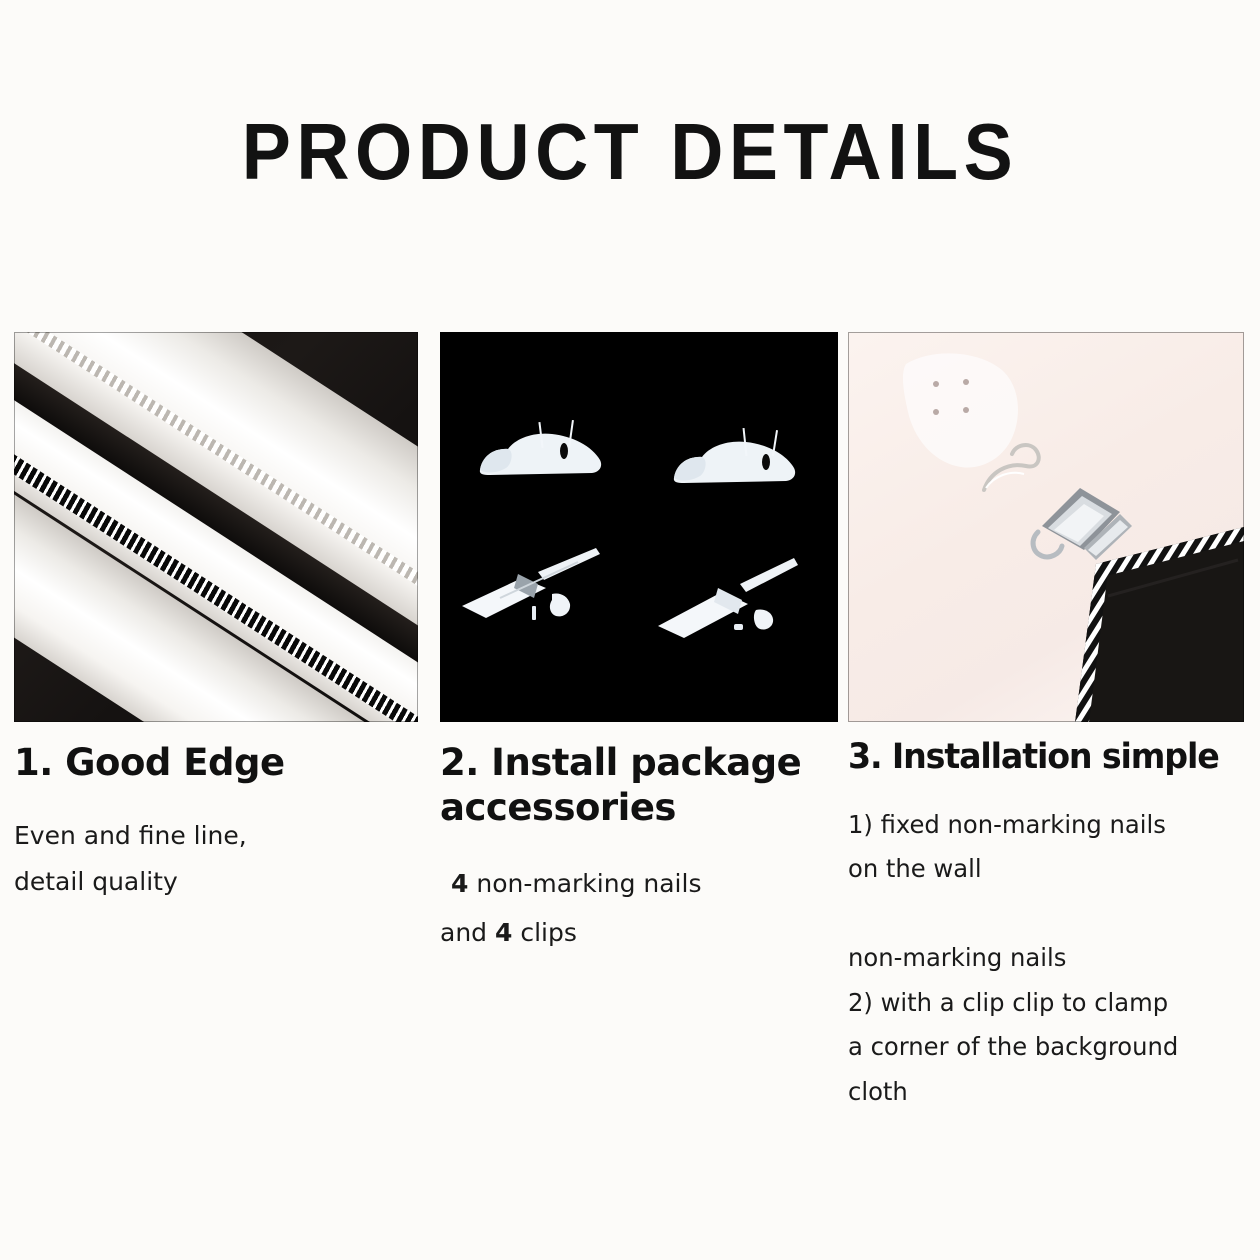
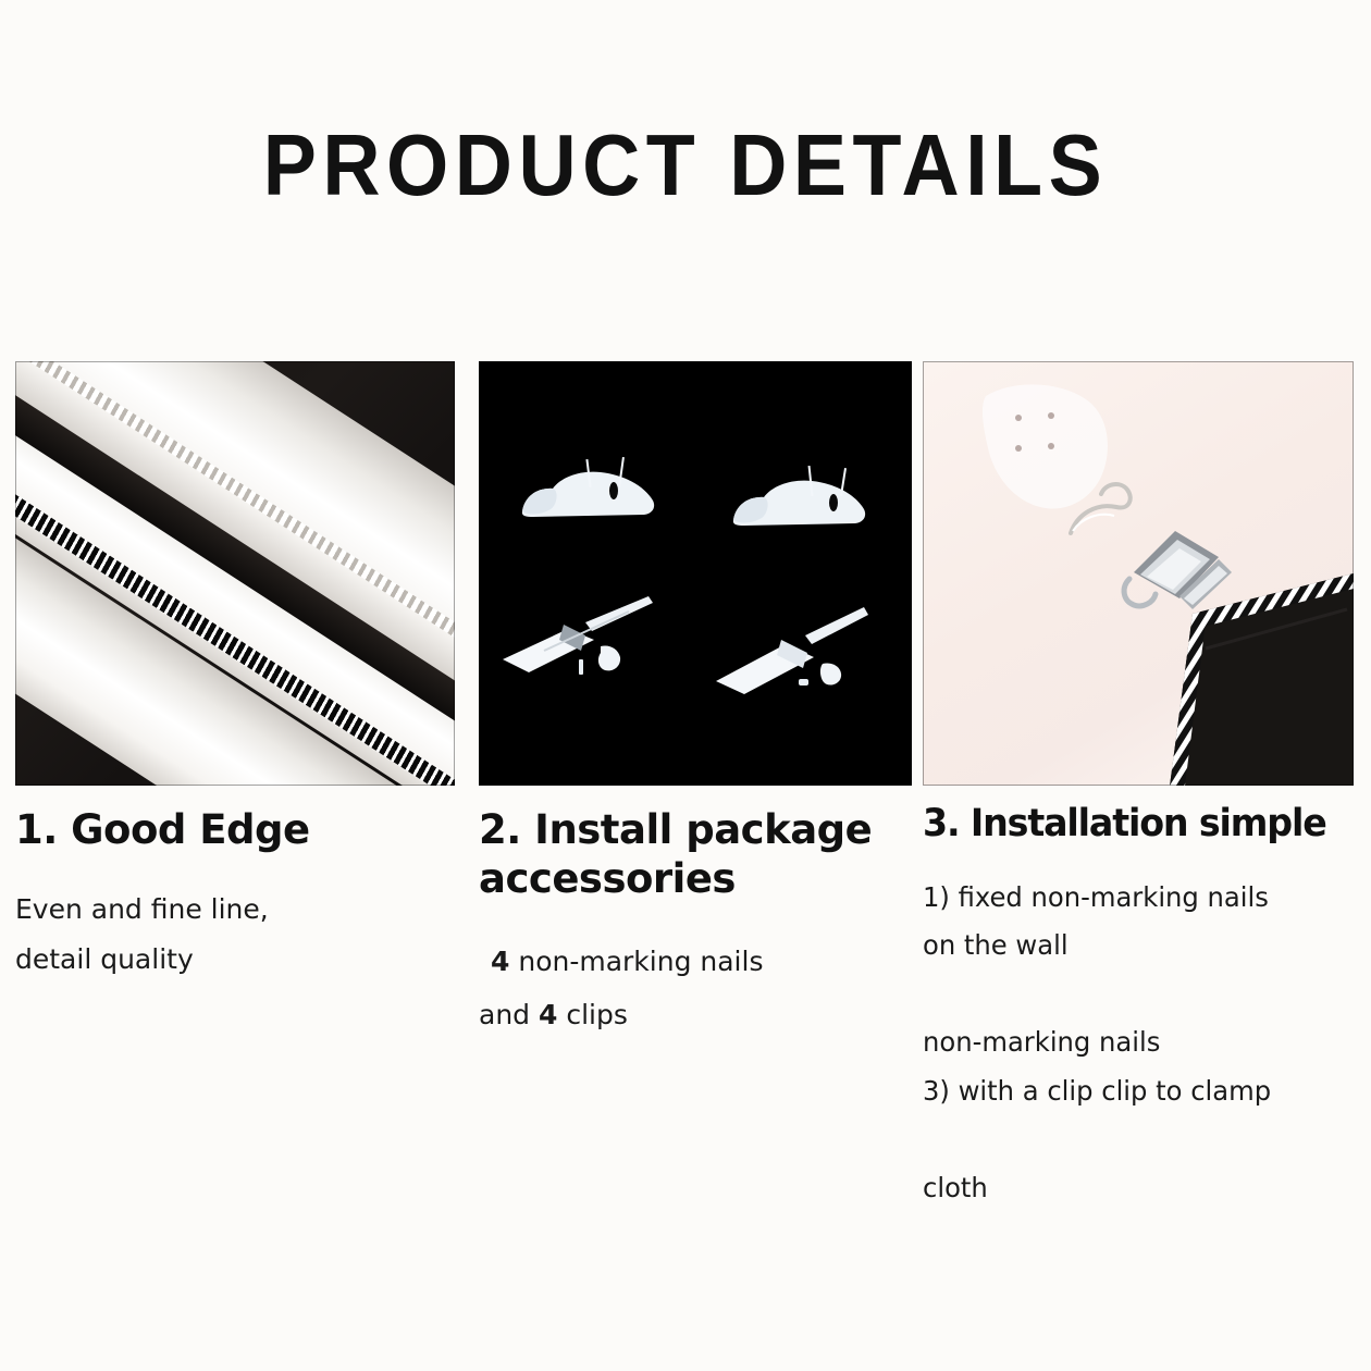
  PRODUCT DETAILS
  1. Good Edge
  Even and fine line,
  detail quality
  2. Install package accessories
  4 non-marking nails
  and 4 clips
  3. Installation simple
  1) fixed non-marking nails
  on the wall
  non-marking nails
- 2) with a clip clip to clamp
+ 3) with a clip clip to clamp
- a corner of the background
  cloth
